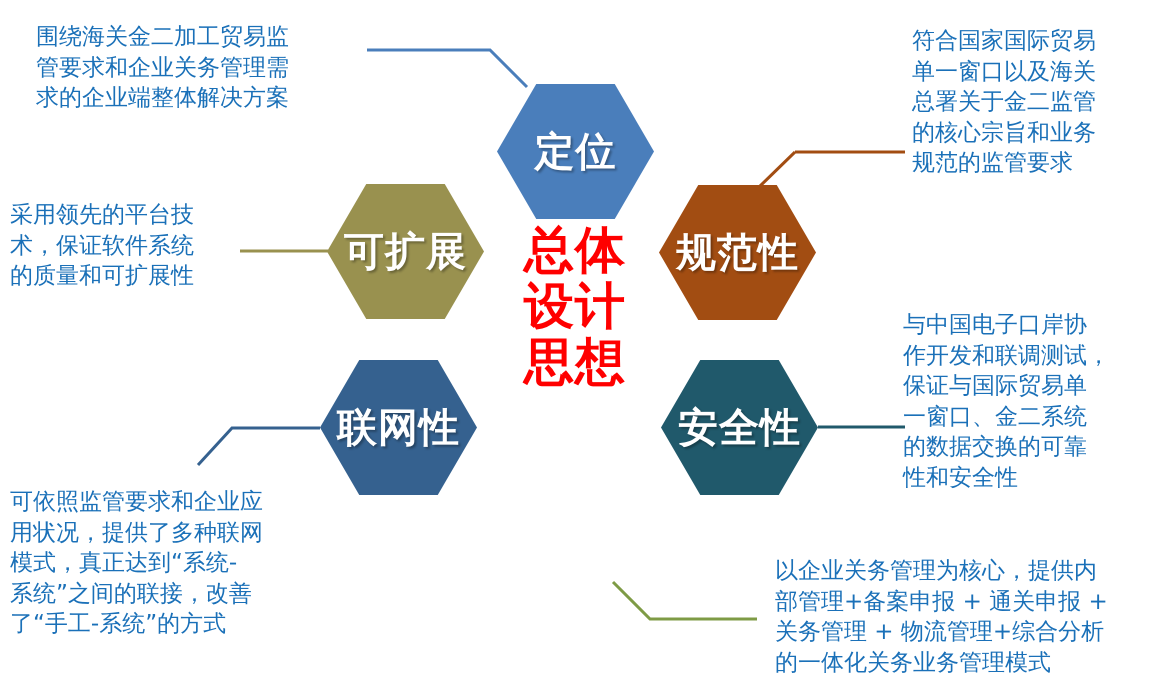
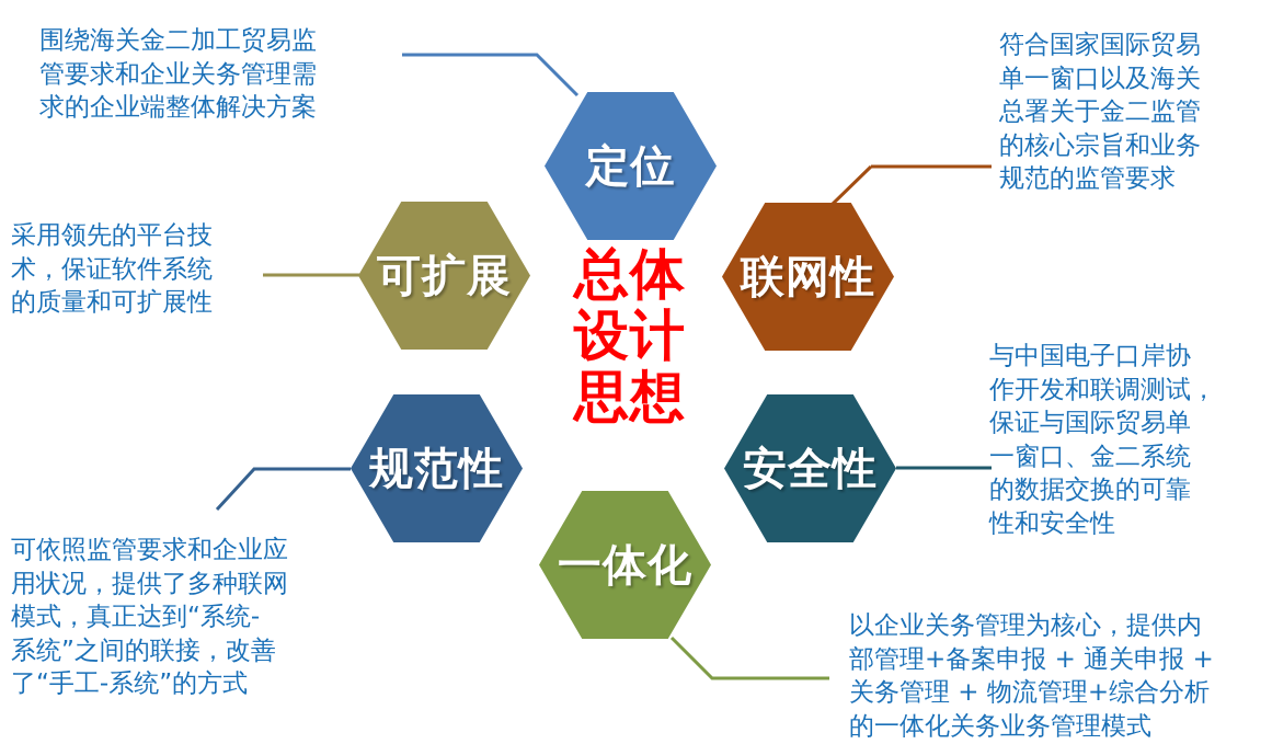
  定位
- 规范性
+ 联网性
  安全性
+ 一体化
- 联网性
+ 规范性
  可扩展
  总体
  设计
  思想
  围绕海关金二加工贸易监
  管要求和企业关务管理需
  求的企业端整体解决方案
  符合国家国际贸易
  单一窗口以及海关
  总署关于金二监管
  的核心宗旨和业务
  规范的监管要求
  与中国电子口岸协
  作开发和联调测试，
  保证与国际贸易单
  一窗口、金二系统
  的数据交换的可靠
  性和安全性
  以企业关务管理为核心，提供内
  部管理+备案申报 + 通关申报 +
  关务管理 + 物流管理+综合分析
  的一体化关务业务管理模式
  可依照监管要求和企业应
  用状况，提供了多种联网
  模式，真正达到“系统-
  系统”之间的联接，改善
  了“手工-系统”的方式
  采用领先的平台技
  术，保证软件系统
  的质量和可扩展性
